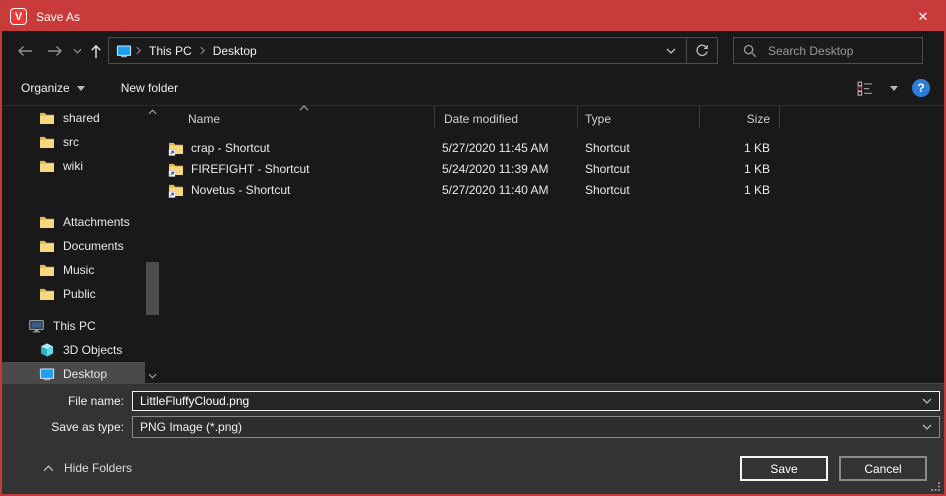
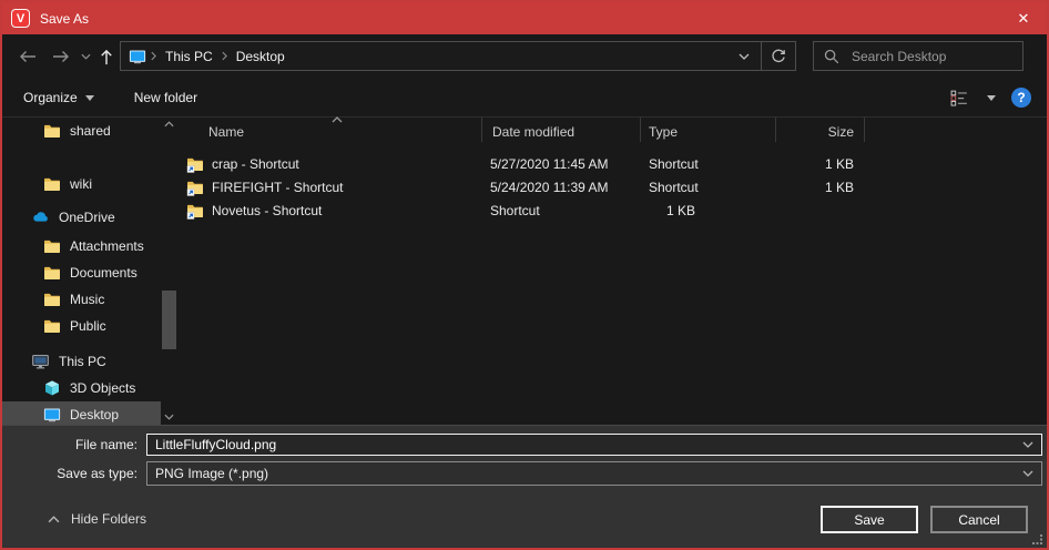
  V
  Save As
  ✕
  This PC
  Desktop
  Search Desktop
  Organize
  New folder
  ?
  shared
- src
  wiki
+ OneDrive
  Attachments
  Documents
  Music
  Public
  This PC
  3D Objects
  Desktop
  Name
  Date modified
  Type
  Size
  crap - Shortcut
  5/27/2020 11:45 AM
  Shortcut
  1 KB
  FIREFIGHT - Shortcut
  5/24/2020 11:39 AM
  Shortcut
  1 KB
  Novetus - Shortcut
- 5/27/2020 11:40 AM
  Shortcut
  1 KB
  File name:
  LittleFluffyCloud.png
  Save as type:
  PNG Image (*.png)
  Hide Folders
  Save
  Cancel
